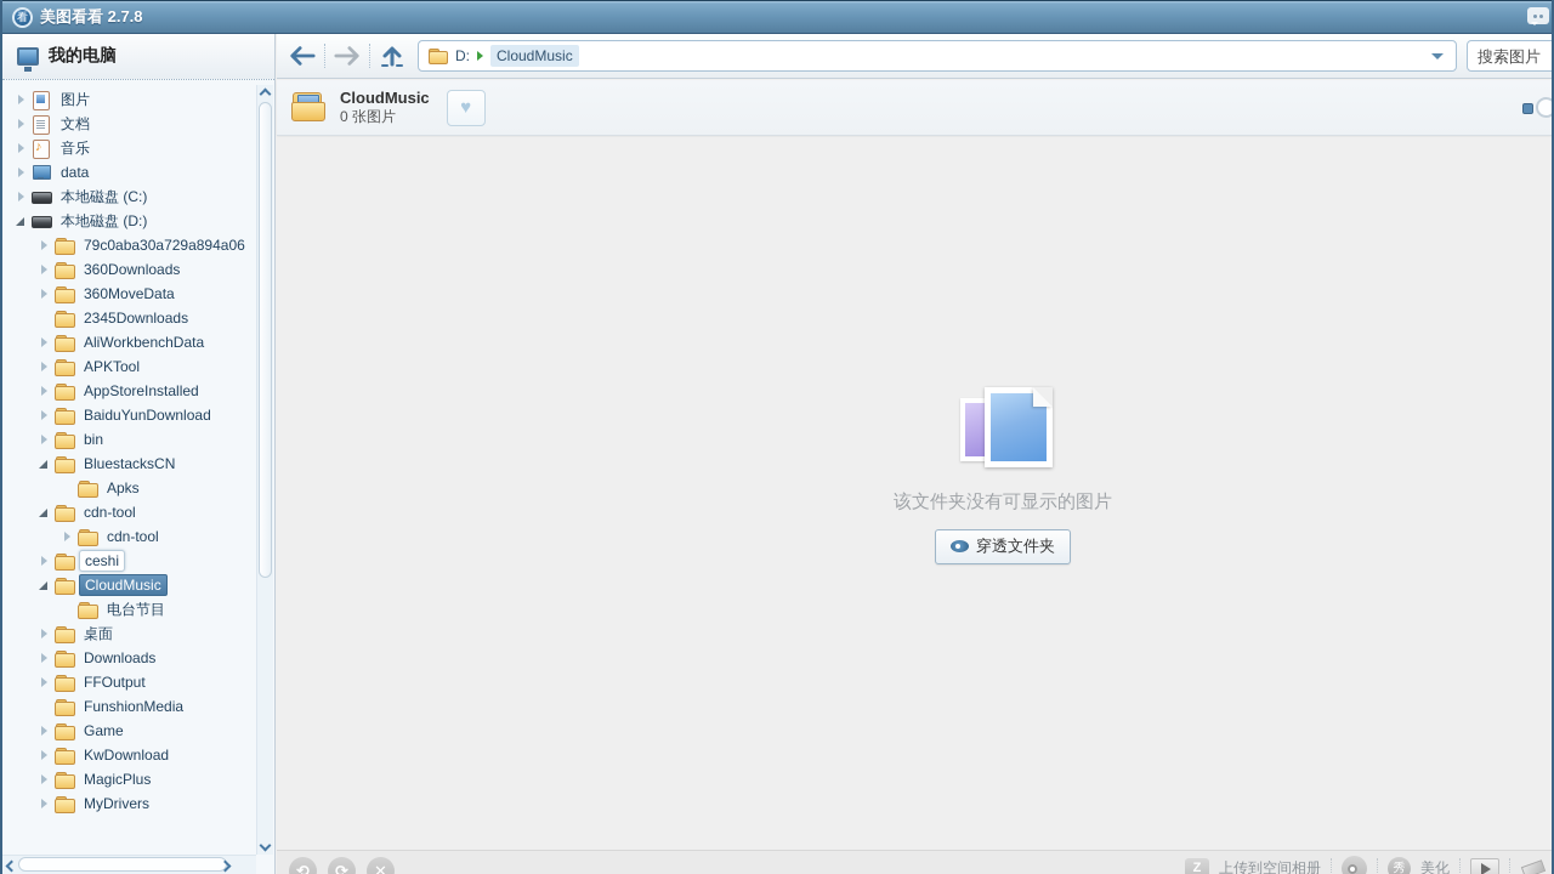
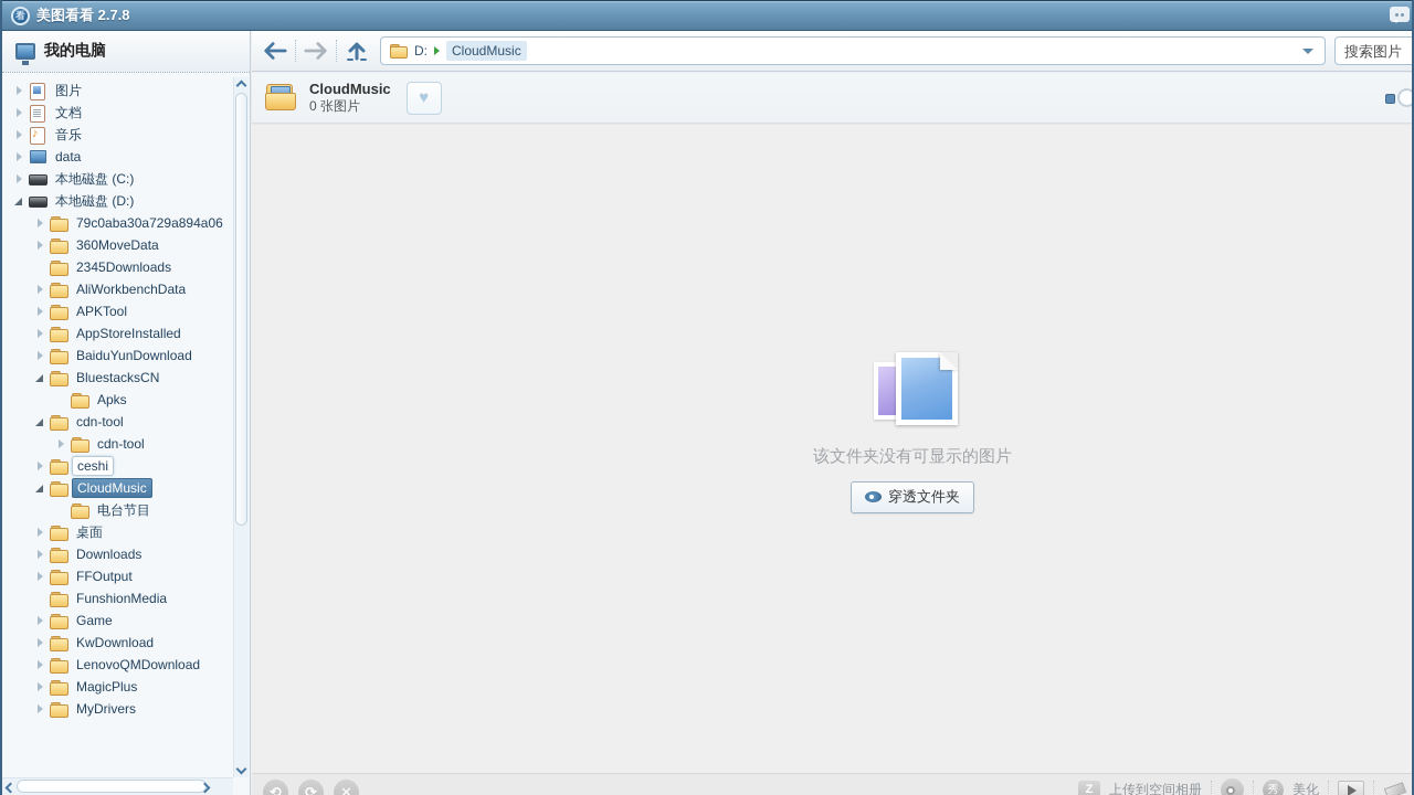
  看
  美图看看 2.7.8
  我的电脑
  图片
  文档
  音乐
  data
  本地磁盘 (C:)
  本地磁盘 (D:)
  79c0aba30a729a894a06
- 360Downloads
  360MoveData
  2345Downloads
  AliWorkbenchData
  APKTool
  AppStoreInstalled
  BaiduYunDownload
- bin
  BluestacksCN
  Apks
  cdn-tool
  cdn-tool
  ceshi
  CloudMusic
  电台节目
  桌面
  Downloads
  FFOutput
  FunshionMedia
  Game
  KwDownload
+ LenovoQMDownload
  MagicPlus
  MyDrivers
  D:
  CloudMusic
  搜索图片
  CloudMusic
  0 张图片
  ♥
  该文件夹没有可显示的图片
  穿透文件夹
  ⟲
  ⟳
  ✕
  Z
  上传到空间相册
  秀
  美化
